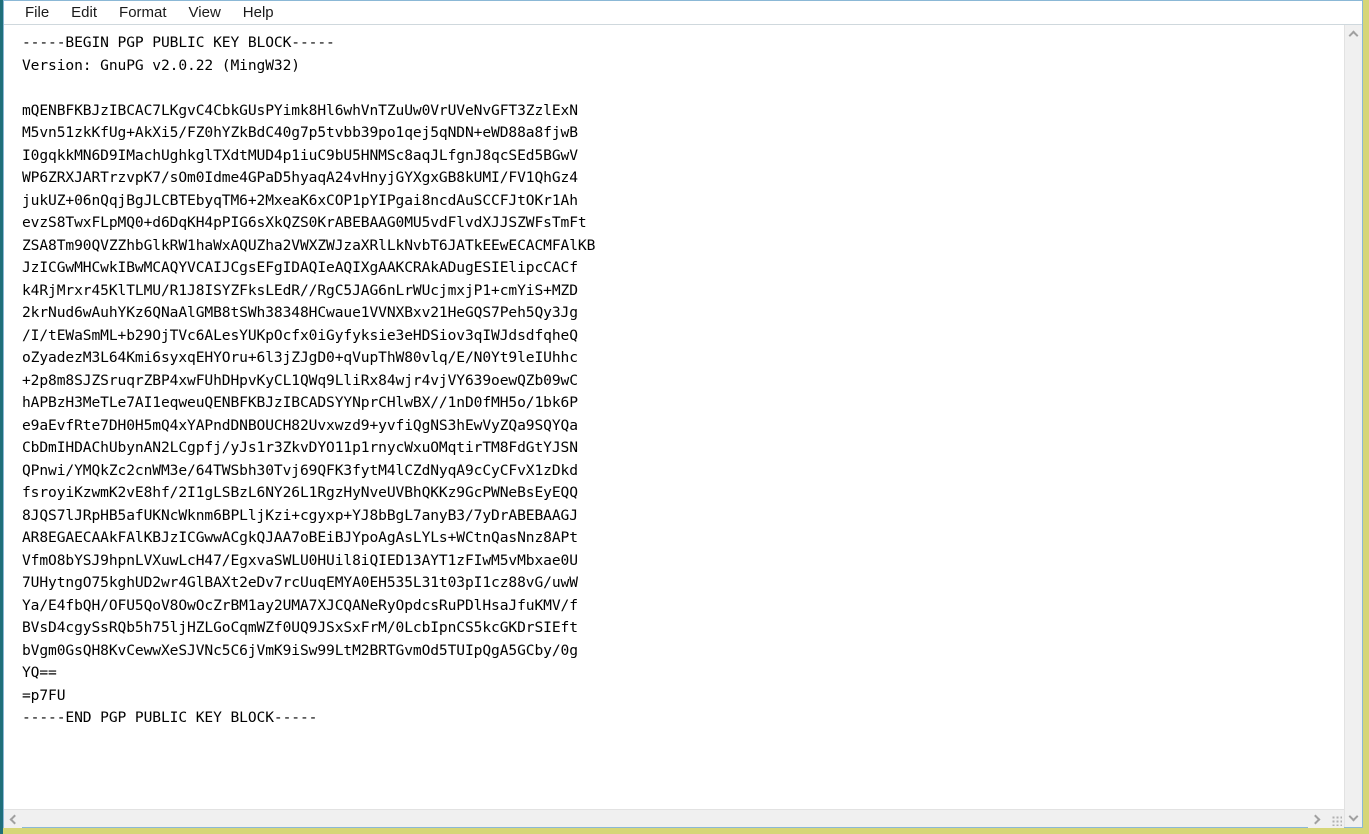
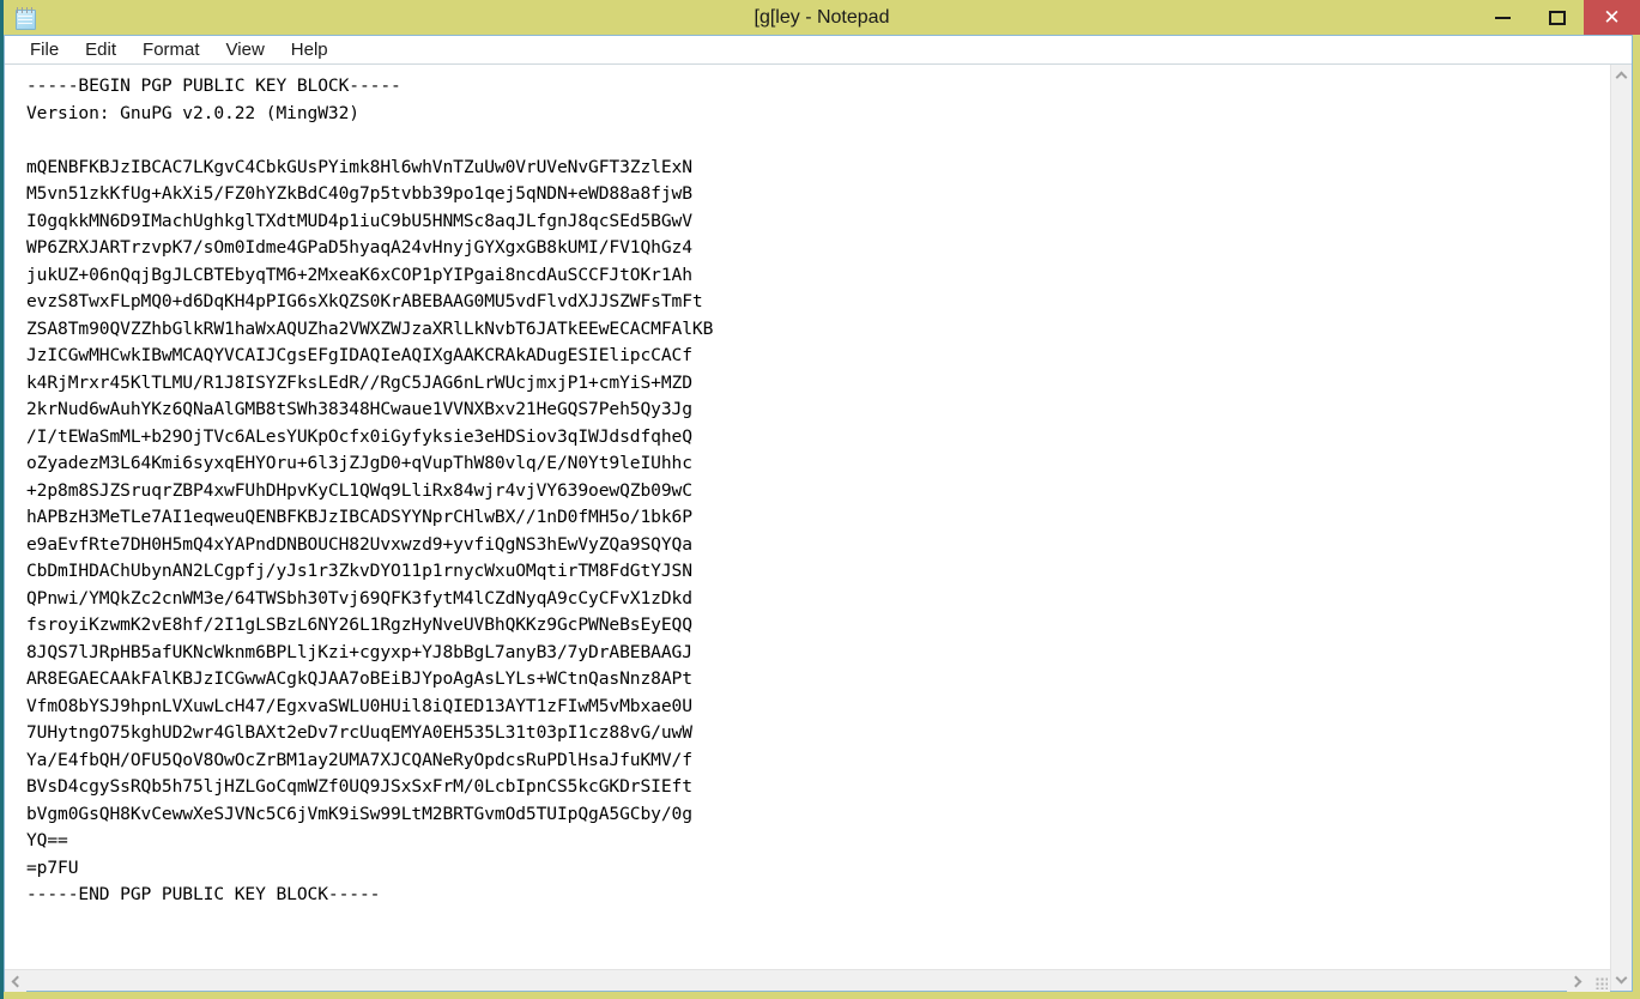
+ [g[ley - Notepad
+ ✕
  File
  Edit
  Format
  View
  Help
  -----BEGIN PGP PUBLIC KEY BLOCK-----
  Version: GnuPG v2.0.22 (MingW32)
  mQENBFKBJzIBCAC7LKgvC4CbkGUsPYimk8Hl6whVnTZuUw0VrUVeNvGFT3ZzlExN
  M5vn51zkKfUg+AkXi5/FZ0hYZkBdC40g7p5tvbb39po1qej5qNDN+eWD88a8fjwB
  I0gqkkMN6D9IMachUghkglTXdtMUD4p1iuC9bU5HNMSc8aqJLfgnJ8qcSEd5BGwV
  WP6ZRXJARTrzvpK7/sOm0Idme4GPaD5hyaqA24vHnyjGYXgxGB8kUMI/FV1QhGz4
  jukUZ+06nQqjBgJLCBTEbyqTM6+2MxeaK6xCOP1pYIPgai8ncdAuSCCFJtOKr1Ah
  evzS8TwxFLpMQ0+d6DqKH4pPIG6sXkQZS0KrABEBAAG0MU5vdFlvdXJJSZWFsTmFt
  ZSA8Tm90QVZZhbGlkRW1haWxAQUZha2VWXZWJzaXRlLkNvbT6JATkEEwECACMFAlKB
  JzICGwMHCwkIBwMCAQYVCAIJCgsEFgIDAQIeAQIXgAAKCRAkADugESIElipcCACf
  k4RjMrxr45KlTLMU/R1J8ISYZFksLEdR//RgC5JAG6nLrWUcjmxjP1+cmYiS+MZD
  2krNud6wAuhYKz6QNaAlGMB8tSWh38348HCwaue1VVNXBxv21HeGQS7Peh5Qy3Jg
  /I/tEWaSmML+b29OjTVc6ALesYUKpOcfx0iGyfyksie3eHDSiov3qIWJdsdfqheQ
  oZyadezM3L64Kmi6syxqEHYOru+6l3jZJgD0+qVupThW80vlq/E/N0Yt9leIUhhc
  +2p8m8SJZSruqrZBP4xwFUhDHpvKyCL1QWq9LliRx84wjr4vjVY639oewQZb09wC
  hAPBzH3MeTLe7AI1eqweuQENBFKBJzIBCADSYYNprCHlwBX//1nD0fMH5o/1bk6P
  e9aEvfRte7DH0H5mQ4xYAPndDNBOUCH82Uvxwzd9+yvfiQgNS3hEwVyZQa9SQYQa
  CbDmIHDAChUbynAN2LCgpfj/yJs1r3ZkvDYO11p1rnycWxuOMqtirTM8FdGtYJSN
  QPnwi/YMQkZc2cnWM3e/64TWSbh30Tvj69QFK3fytM4lCZdNyqA9cCyCFvX1zDkd
  fsroyiKzwmK2vE8hf/2I1gLSBzL6NY26L1RgzHyNveUVBhQKKz9GcPWNeBsEyEQQ
  8JQS7lJRpHB5afUKNcWknm6BPLljKzi+cgyxp+YJ8bBgL7anyB3/7yDrABEBAAGJ
  AR8EGAECAAkFAlKBJzICGwwACgkQJAA7oBEiBJYpoAgAsLYLs+WCtnQasNnz8APt
  VfmO8bYSJ9hpnLVXuwLcH47/EgxvaSWLU0HUil8iQIED13AYT1zFIwM5vMbxae0U
  7UHytngO75kghUD2wr4GlBAXt2eDv7rcUuqEMYA0EH535L31t03pI1cz88vG/uwW
  Ya/E4fbQH/OFU5QoV8OwOcZrBM1ay2UMA7XJCQANeRyOpdcsRuPDlHsaJfuKMV/f
  BVsD4cgySsRQb5h75ljHZLGoCqmWZf0UQ9JSxSxFrM/0LcbIpnCS5kcGKDrSIEft
  bVgm0GsQH8KvCewwXeSJVNc5C6jVmK9iSw99LtM2BRTGvmOd5TUIpQgA5GCby/0g
  YQ==
  =p7FU
  -----END PGP PUBLIC KEY BLOCK-----
